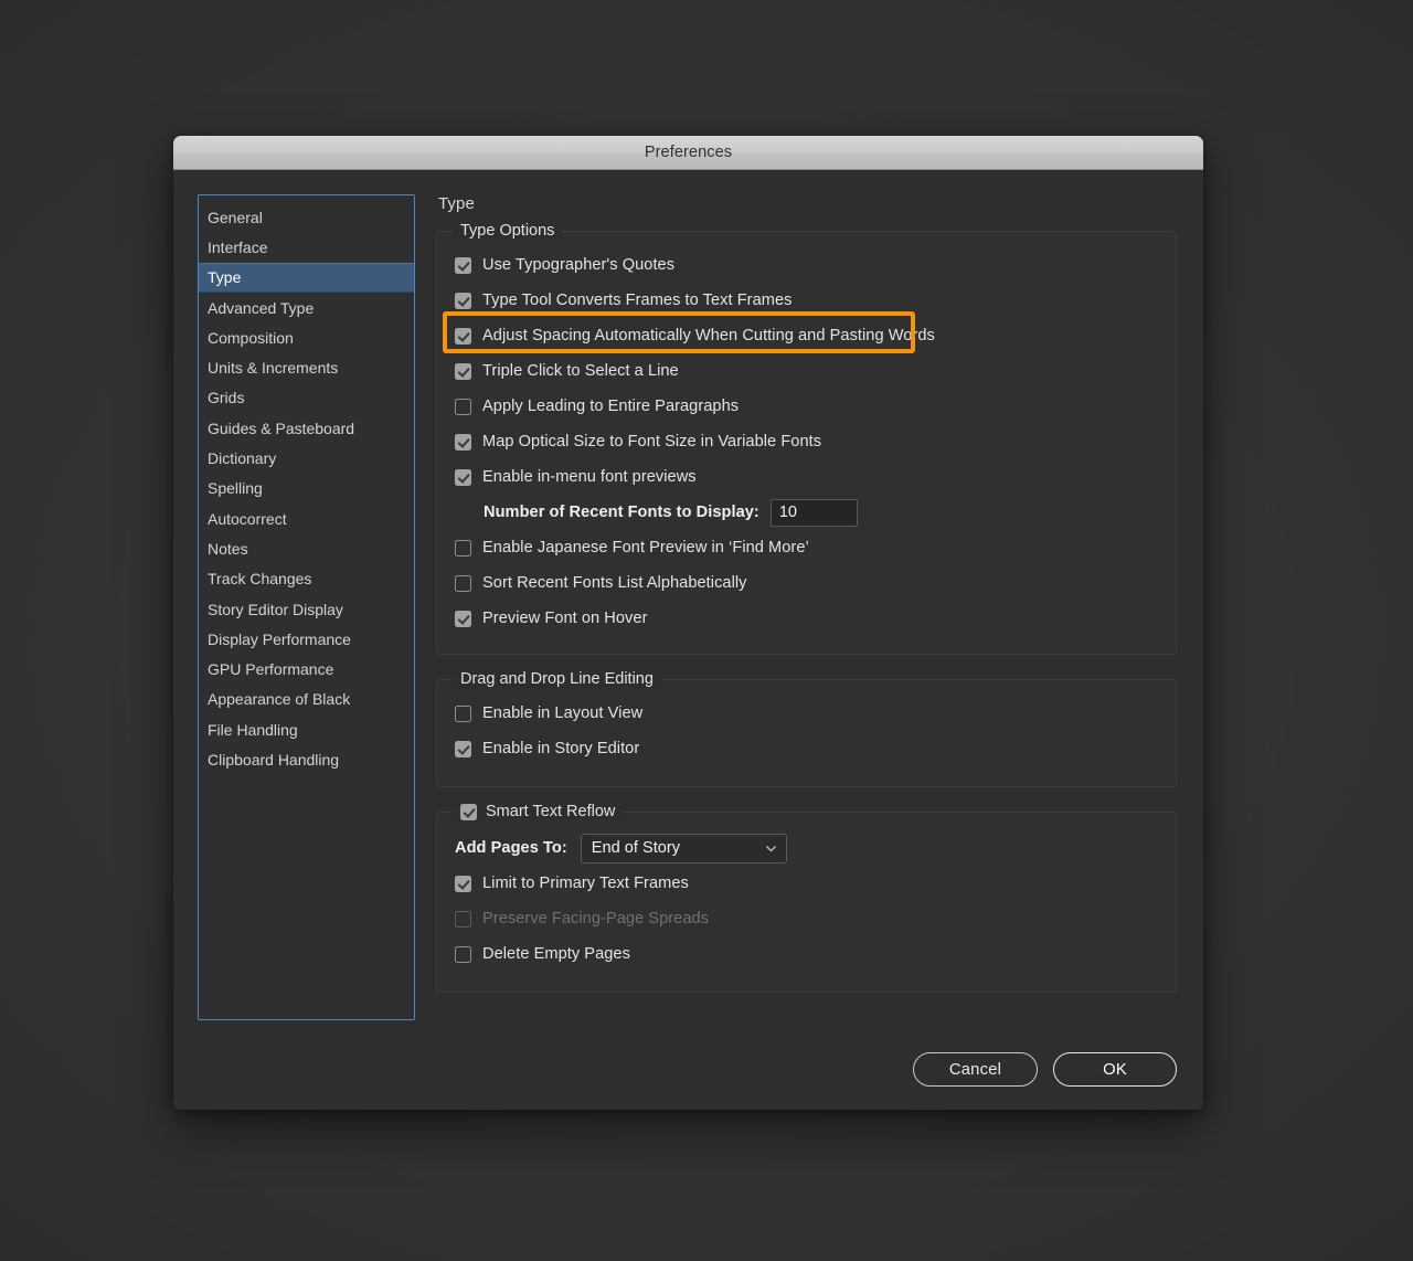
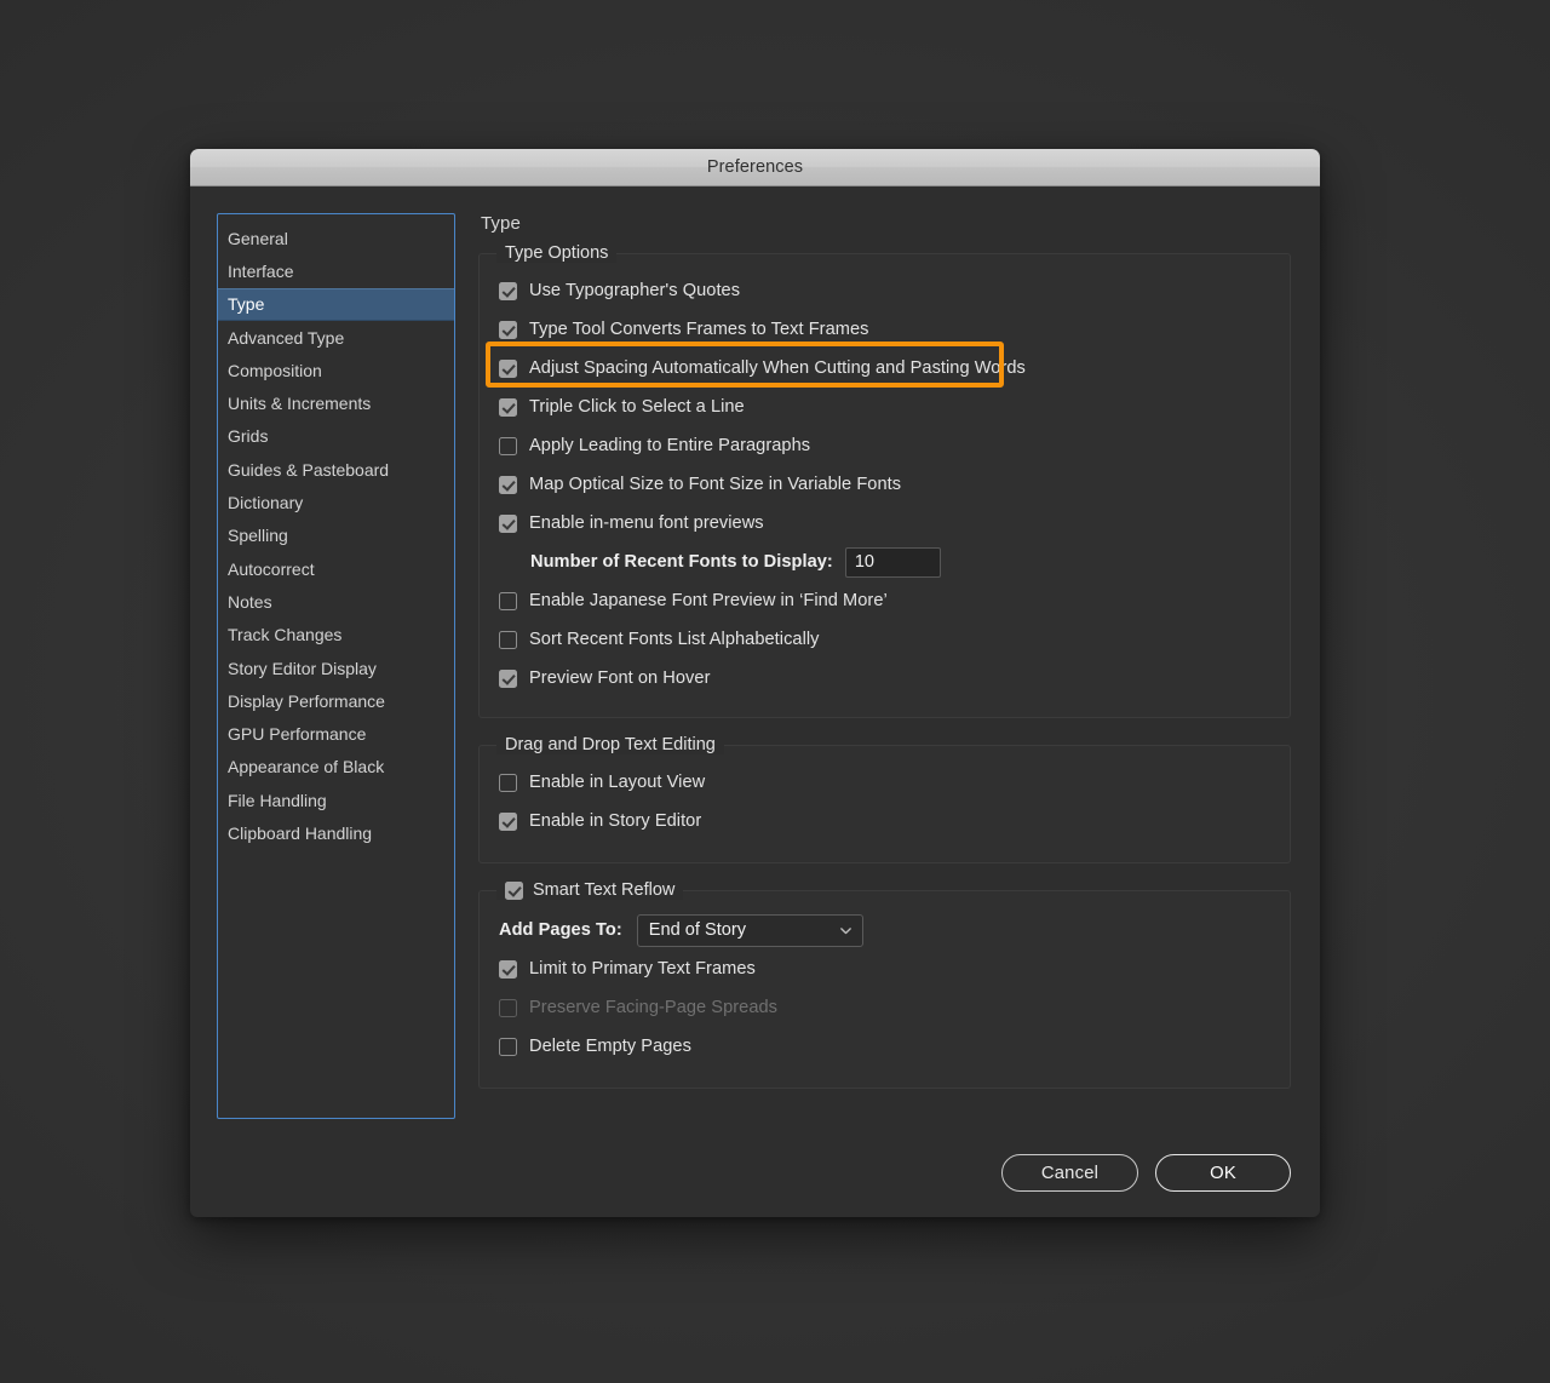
  Preferences
  General
  Interface
  Type
  Advanced Type
  Composition
  Units & Increments
  Grids
  Guides & Pasteboard
  Dictionary
  Spelling
  Autocorrect
  Notes
  Track Changes
  Story Editor Display
  Display Performance
  GPU Performance
  Appearance of Black
  File Handling
  Clipboard Handling
  Type
  Type Options
  Use Typographer's Quotes
  Type Tool Converts Frames to Text Frames
  Adjust Spacing Automatically When Cutting and Pasting Words
  Triple Click to Select a Line
  Apply Leading to Entire Paragraphs
  Map Optical Size to Font Size in Variable Fonts
  Enable in-menu font previews
  Number of Recent Fonts to Display:
  10
  Enable Japanese Font Preview in ‘Find More’
  Sort Recent Fonts List Alphabetically
  Preview Font on Hover
- Drag and Drop Line Editing
+ Drag and Drop Text Editing
  Enable in Layout View
  Enable in Story Editor
  Smart Text Reflow
  Add Pages To:
  End of Story
  Limit to Primary Text Frames
  Preserve Facing-Page Spreads
  Delete Empty Pages
  Cancel
  OK
